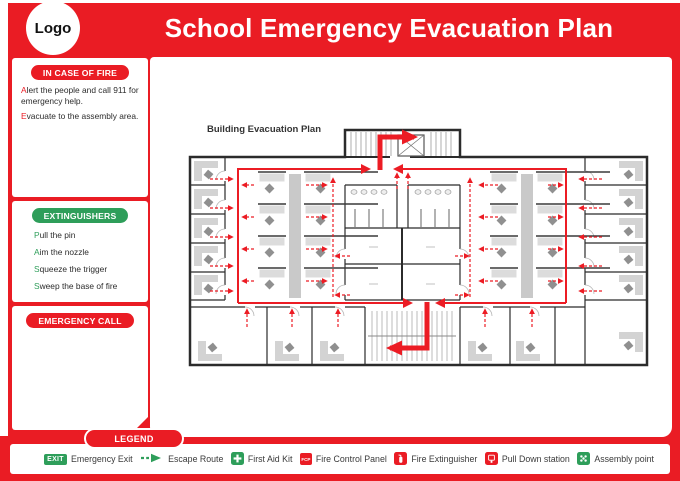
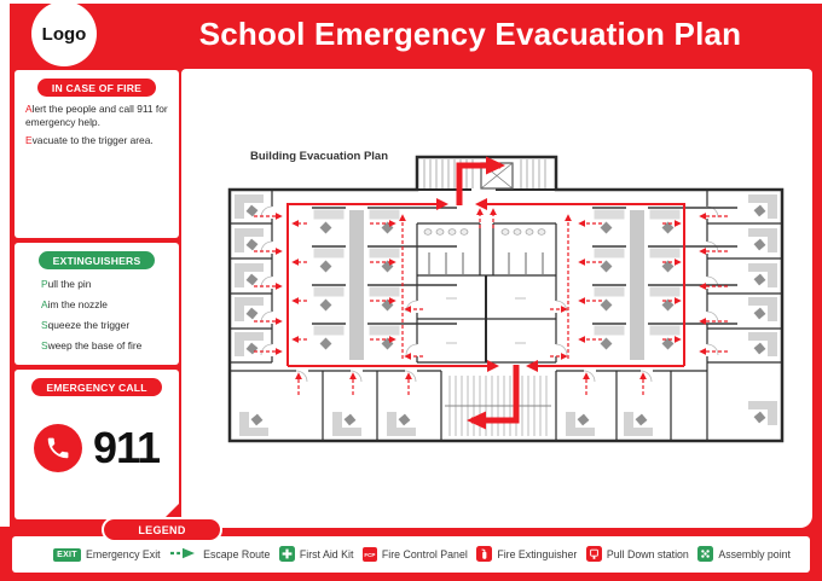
  Logo
  School Emergency Evacuation Plan
  IN CASE OF FIRE
  Alert the people and call 911 for emergency help.
- Evacuate to the assembly area.
+ Evacuate to the trigger area.
  EXTINGUISHERS
  Pull the pin
  Aim the nozzle
  Squeeze the trigger
  Sweep the base of fire
  EMERGENCY CALL
+ 911
  Building Evacuation Plan
  LEGEND
  Emergency Exit
  Escape Route
  First Aid Kit
  Fire Control Panel
  Fire Extinguisher
  Pull Down station
  Assembly point
